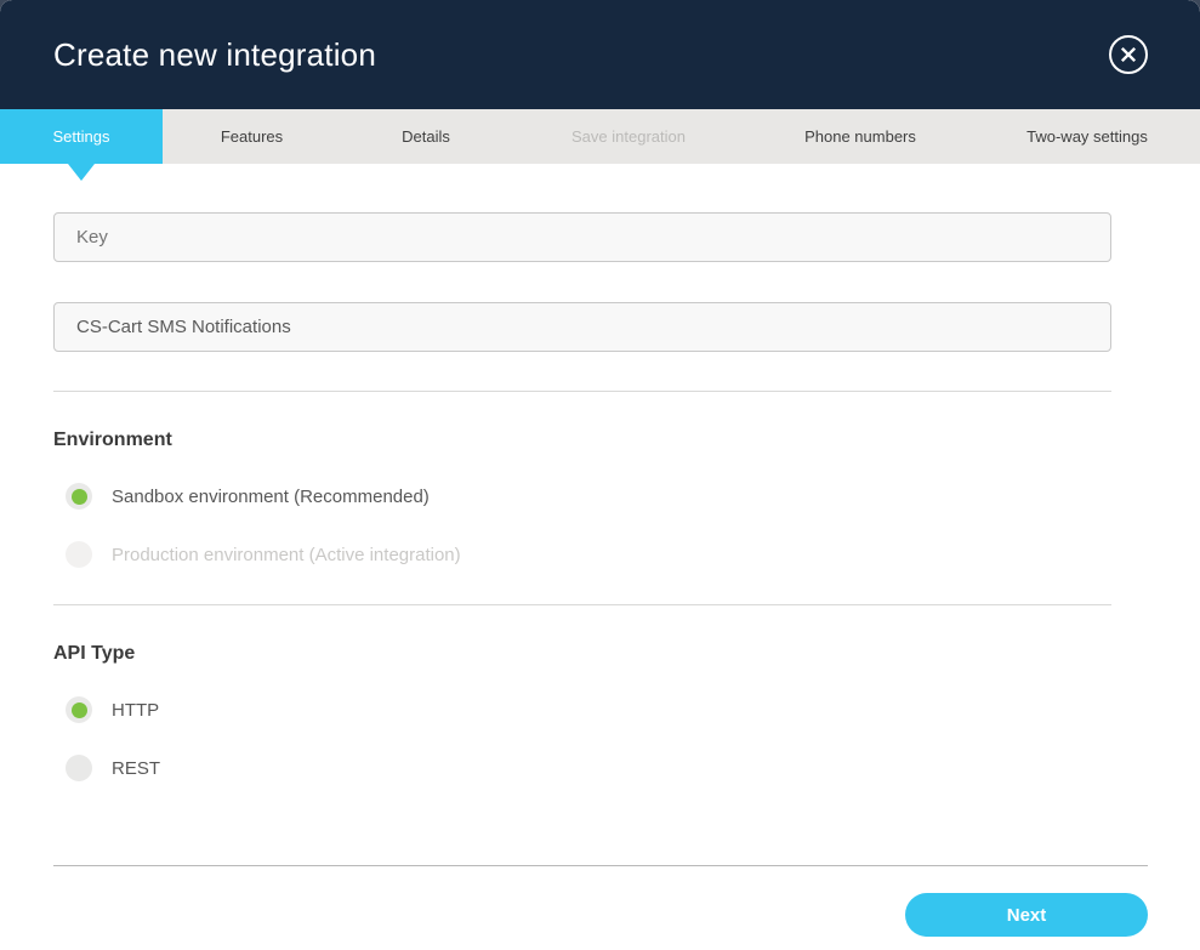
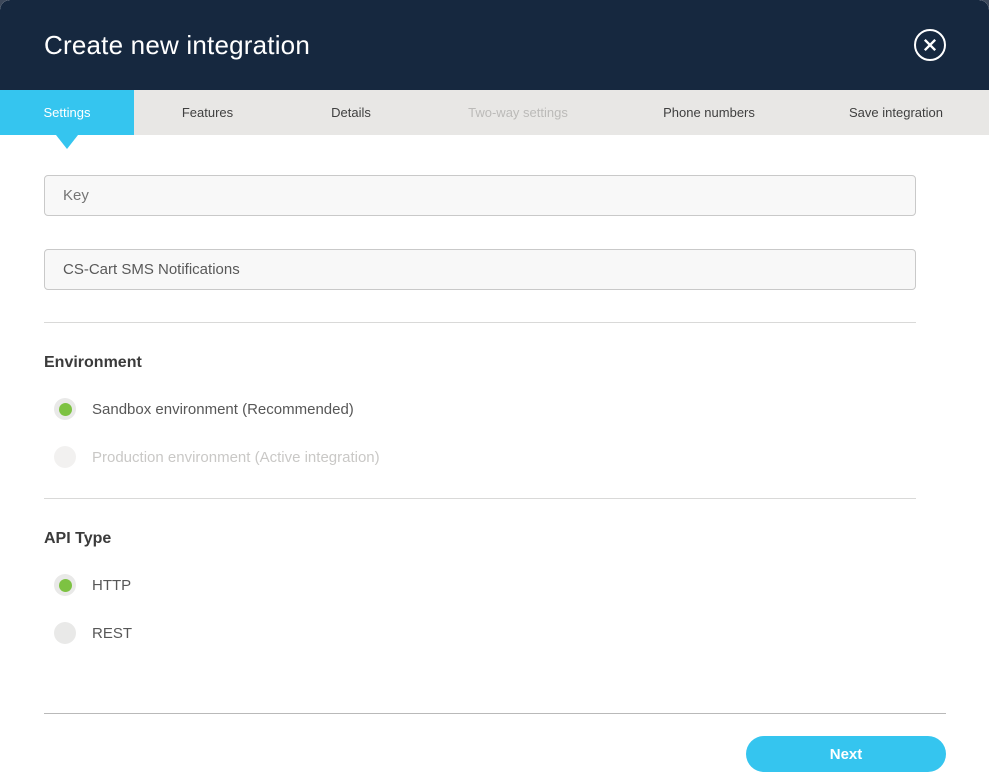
  Create new integration
  Settings
  Features
  Details
- Save integration
+ Two-way settings
  Phone numbers
- Two-way settings
+ Save integration
  Key
  CS-Cart SMS Notifications
  Environment
  Sandbox environment (Recommended)
  Production environment (Active integration)
  API Type
  HTTP
  REST
  Next
